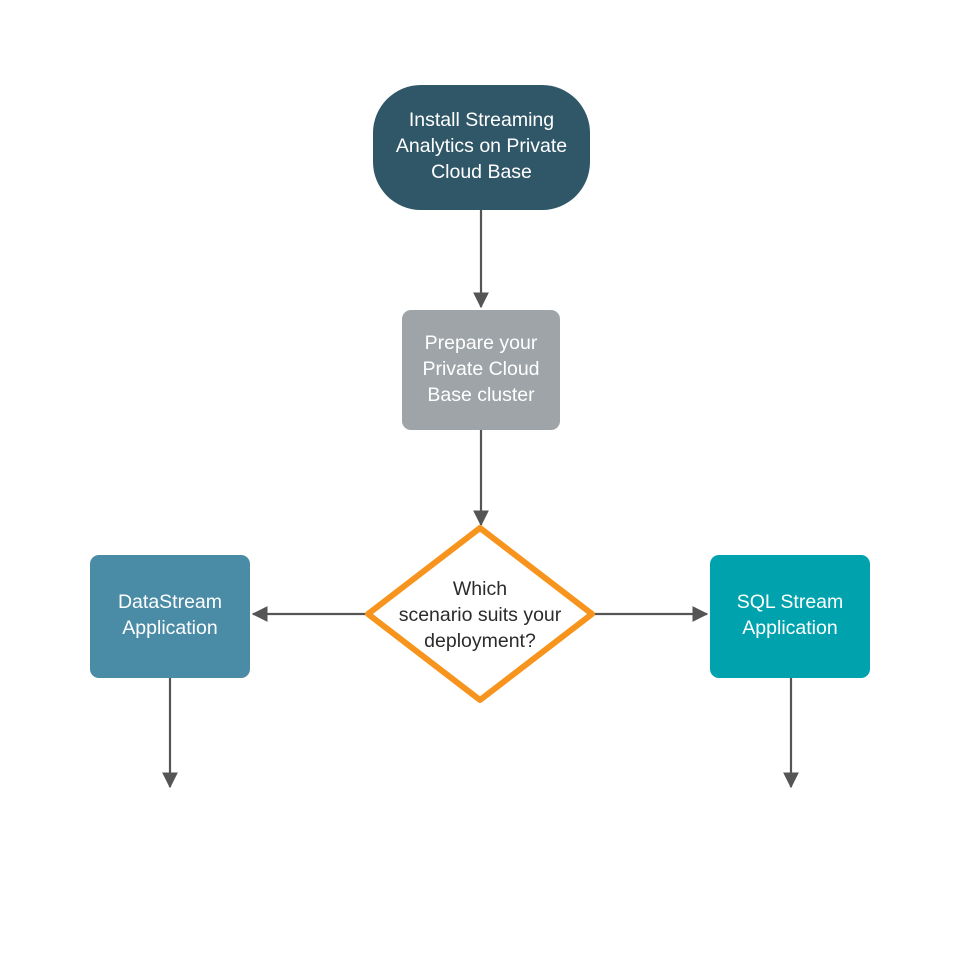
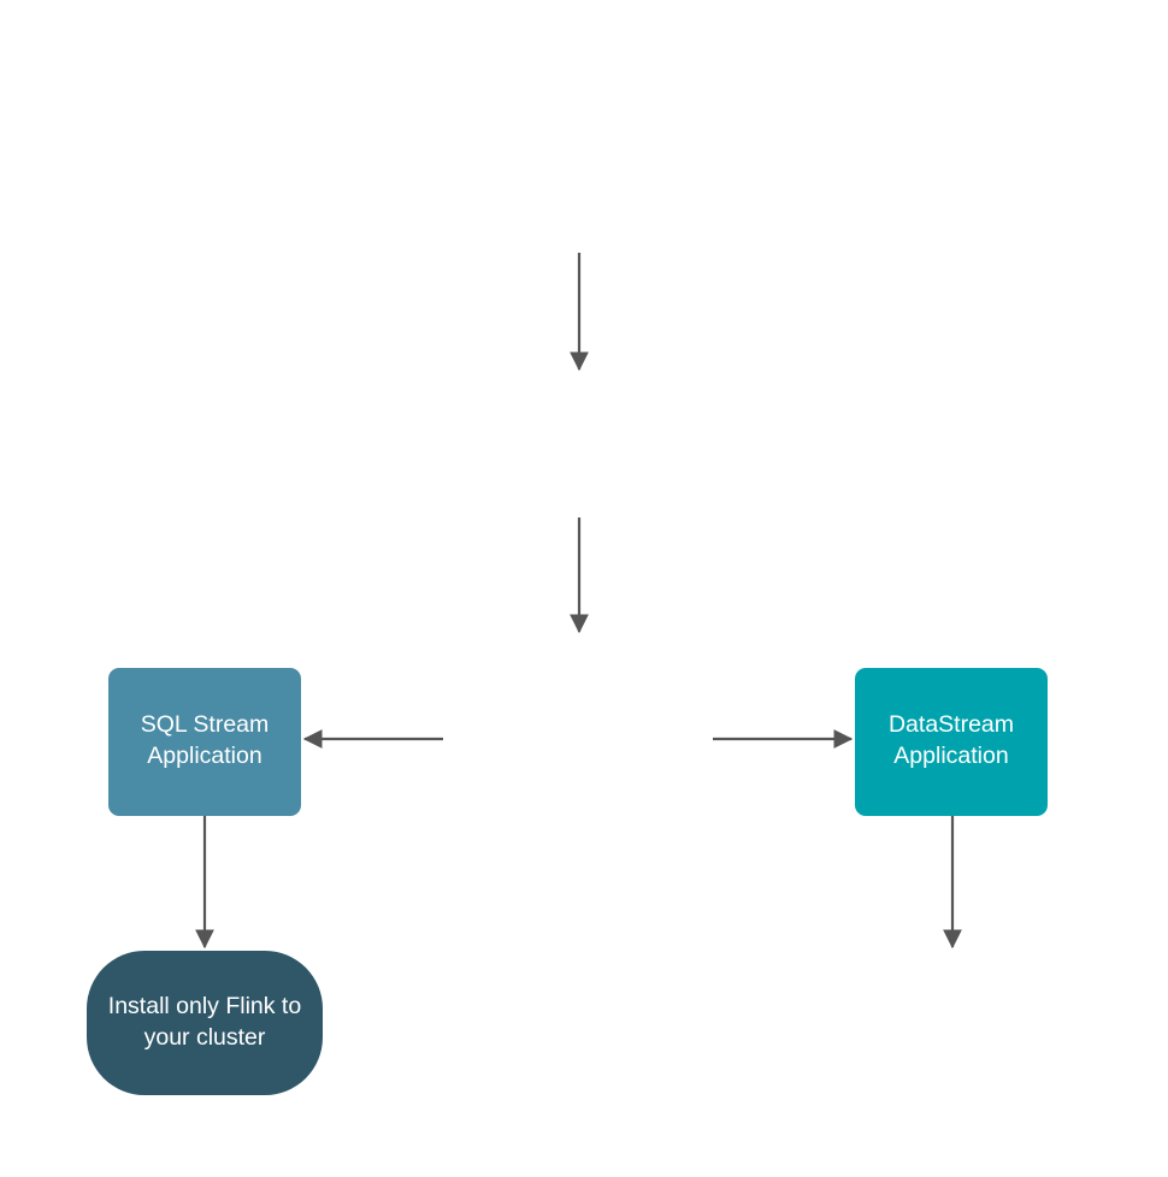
- Install Streaming
- Analytics on Private
- Cloud Base
- Prepare your
- Private Cloud
- Base cluster
- Which
- scenario suits your
- deployment?
- DataStream
+ SQL Stream
  Application
- SQL Stream
+ DataStream
  Application
+ Install only Flink to
+ your cluster
